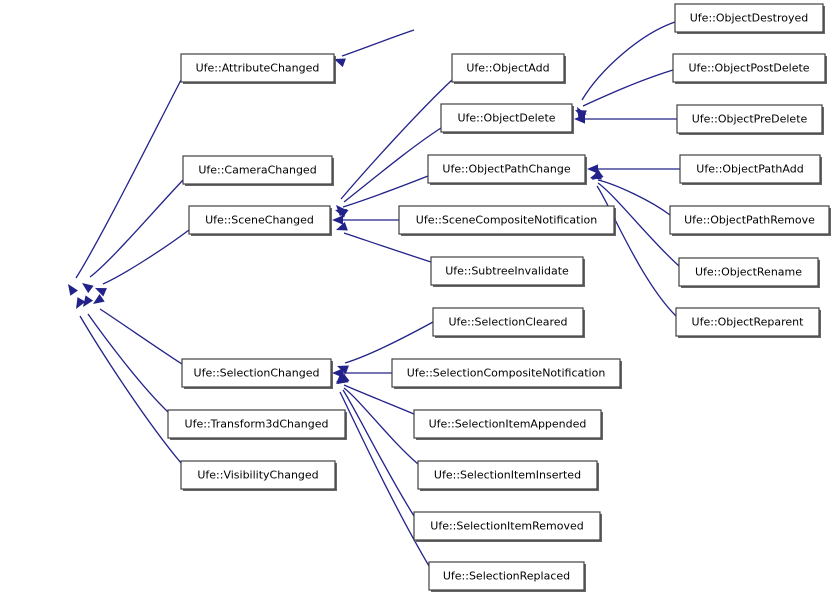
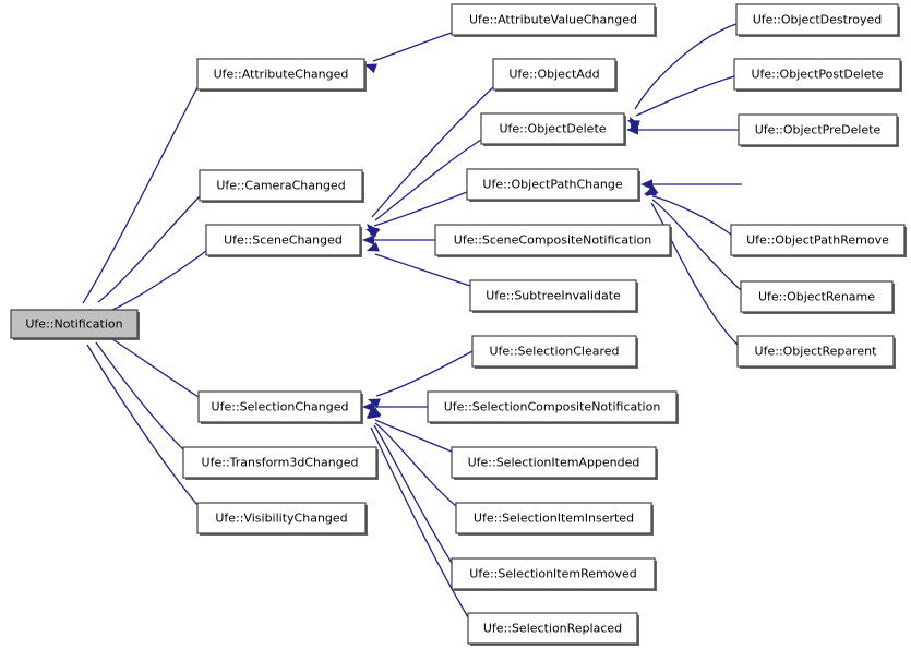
+ Ufe::Notification
  Ufe::AttributeChanged
  Ufe::CameraChanged
  Ufe::SceneChanged
  Ufe::SelectionChanged
  Ufe::Transform3dChanged
  Ufe::VisibilityChanged
+ Ufe::AttributeValueChanged
  Ufe::ObjectAdd
  Ufe::ObjectDelete
  Ufe::ObjectPathChange
  Ufe::SceneCompositeNotification
  Ufe::SubtreeInvalidate
  Ufe::SelectionCleared
  Ufe::SelectionCompositeNotification
  Ufe::SelectionItemAppended
  Ufe::SelectionItemInserted
  Ufe::SelectionItemRemoved
  Ufe::SelectionReplaced
  Ufe::ObjectDestroyed
  Ufe::ObjectPostDelete
  Ufe::ObjectPreDelete
- Ufe::ObjectPathAdd
  Ufe::ObjectPathRemove
  Ufe::ObjectRename
  Ufe::ObjectReparent
